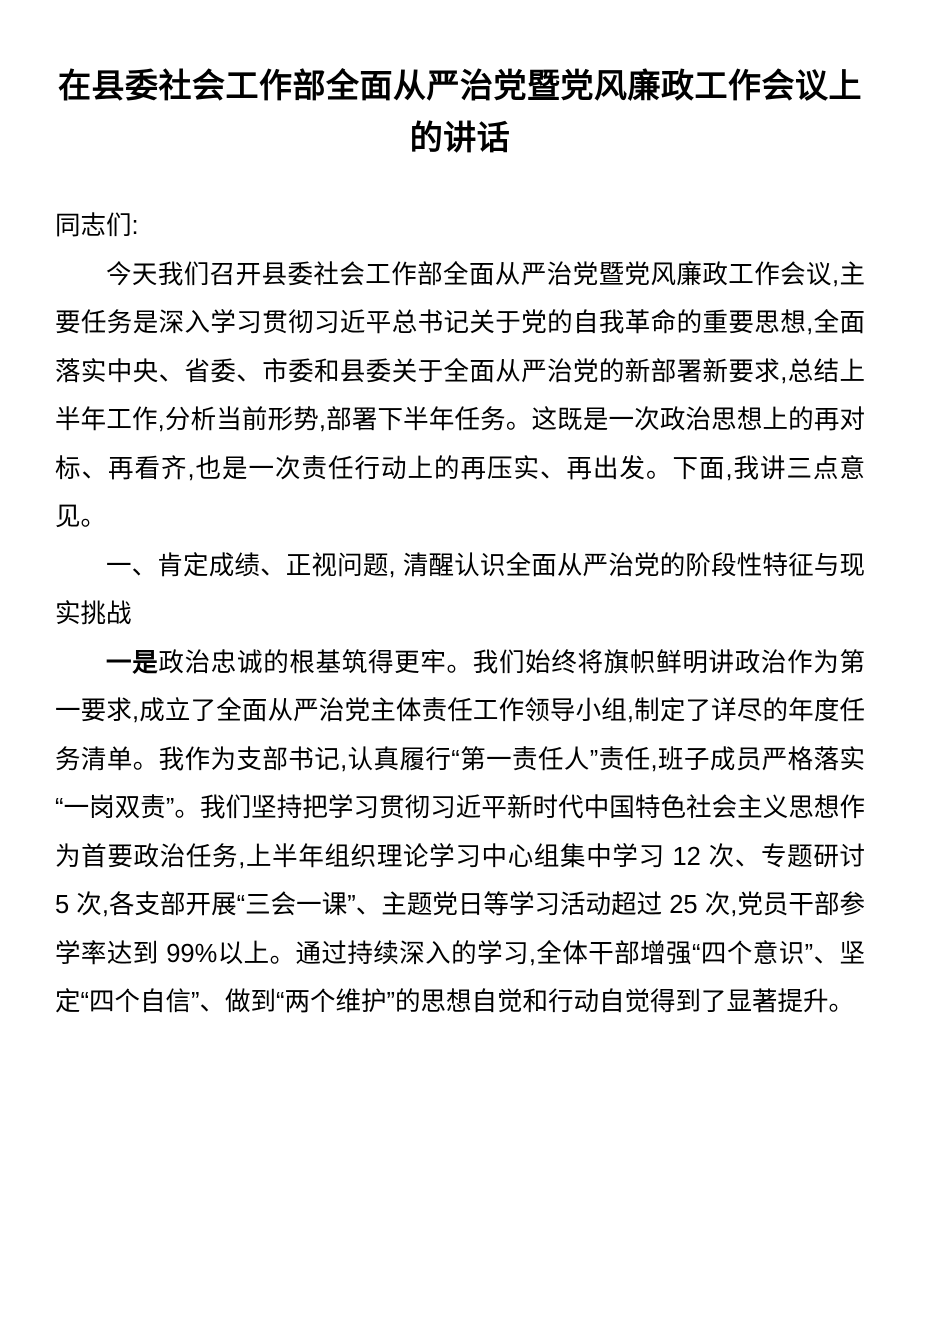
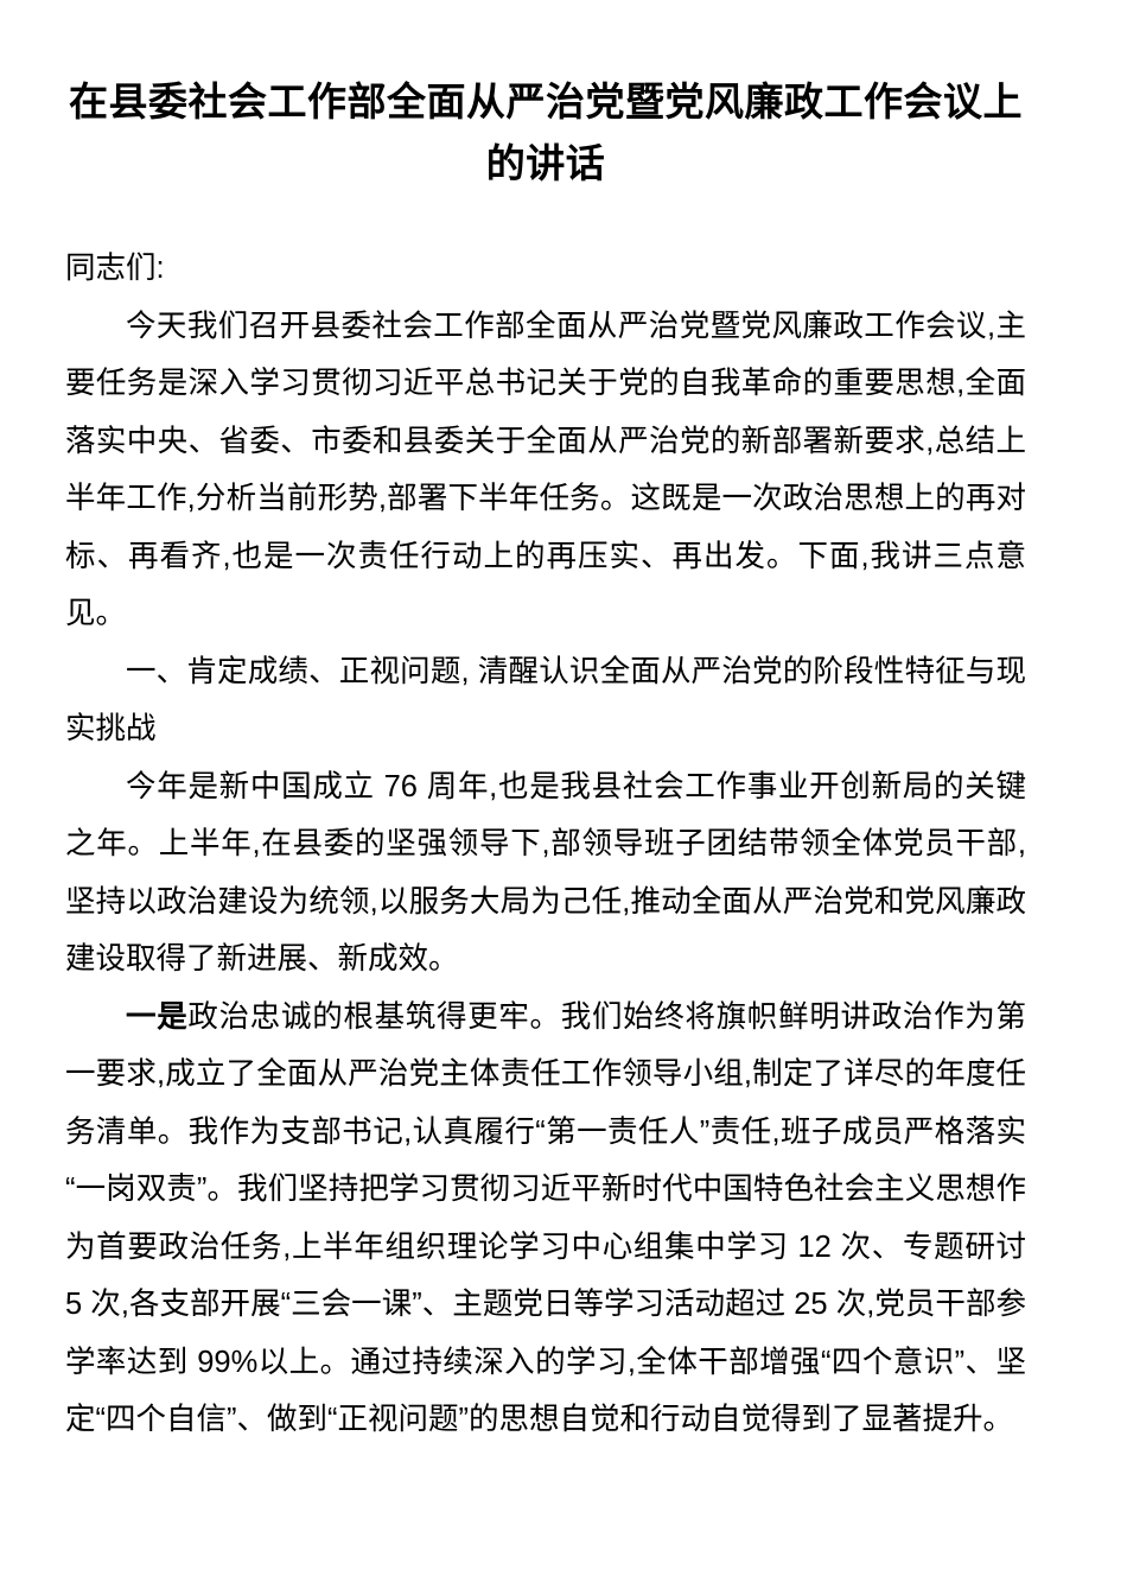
  在县委社会工作部全面从严治党暨党风廉政工作会议上的讲话
  同志们:
  今天我们召开县委社会工作部全面从严治党暨党风廉政工作会议,主要任务是深入学习贯彻习近平总书记关于党的自我革命的重要思想,全面落实中央、省委、市委和县委关于全面从严治党的新部署新要求,总结上半年工作,分析当前形势,部署下半年任务。这既是一次政治思想上的再对标、再看齐,也是一次责任行动上的再压实、再出发。下面,我讲三点意见。
  一、肯定成绩、正视问题, 清醒认识全面从严治党的阶段性特征与现实挑战
+ 今年是新中国成立 76 周年,也是我县社会工作事业开创新局的关键之年。上半年,在县委的坚强领导下,部领导班子团结带领全体党员干部,坚持以政治建设为统领,以服务大局为己任,推动全面从严治党和党风廉政建设取得了新进展、新成效。
- 一是政治忠诚的根基筑得更牢。我们始终将旗帜鲜明讲政治作为第一要求,成立了全面从严治党主体责任工作领导小组,制定了详尽的年度任务清单。我作为支部书记,认真履行“第一责任人”责任,班子成员严格落实“一岗双责”。我们坚持把学习贯彻习近平新时代中国特色社会主义思想作为首要政治任务,上半年组织理论学习中心组集中学习 12 次、专题研讨 5 次,各支部开展“三会一课”、主题党日等学习活动超过 25 次,党员干部参学率达到 99%以上。通过持续深入的学习,全体干部增强“四个意识”、坚定“四个自信”、做到“两个维护”的思想自觉和行动自觉得到了显著提升。
+ 一是政治忠诚的根基筑得更牢。我们始终将旗帜鲜明讲政治作为第一要求,成立了全面从严治党主体责任工作领导小组,制定了详尽的年度任务清单。我作为支部书记,认真履行“第一责任人”责任,班子成员严格落实“一岗双责”。我们坚持把学习贯彻习近平新时代中国特色社会主义思想作为首要政治任务,上半年组织理论学习中心组集中学习 12 次、专题研讨 5 次,各支部开展“三会一课”、主题党日等学习活动超过 25 次,党员干部参学率达到 99%以上。通过持续深入的学习,全体干部增强“四个意识”、坚定“四个自信”、做到“正视问题”的思想自觉和行动自觉得到了显著提升。
